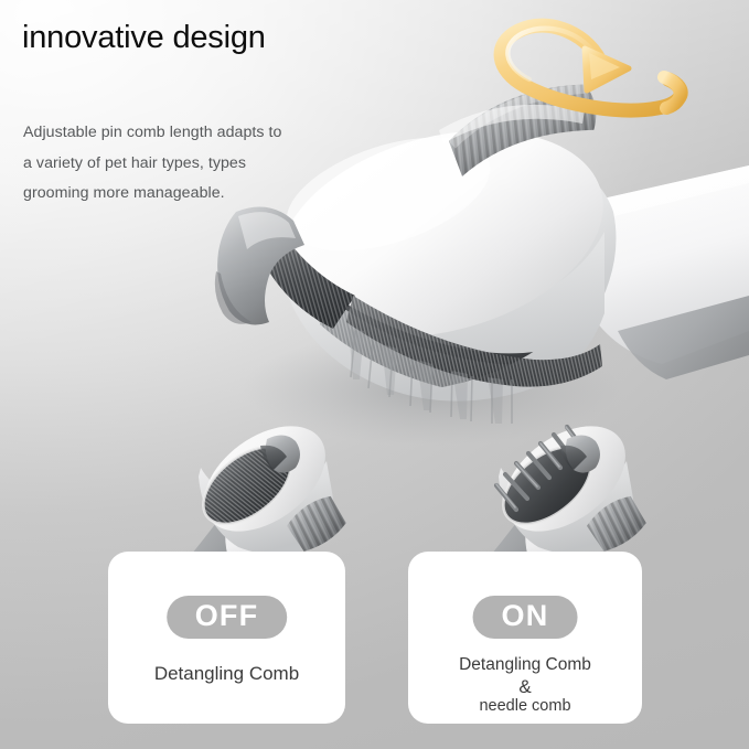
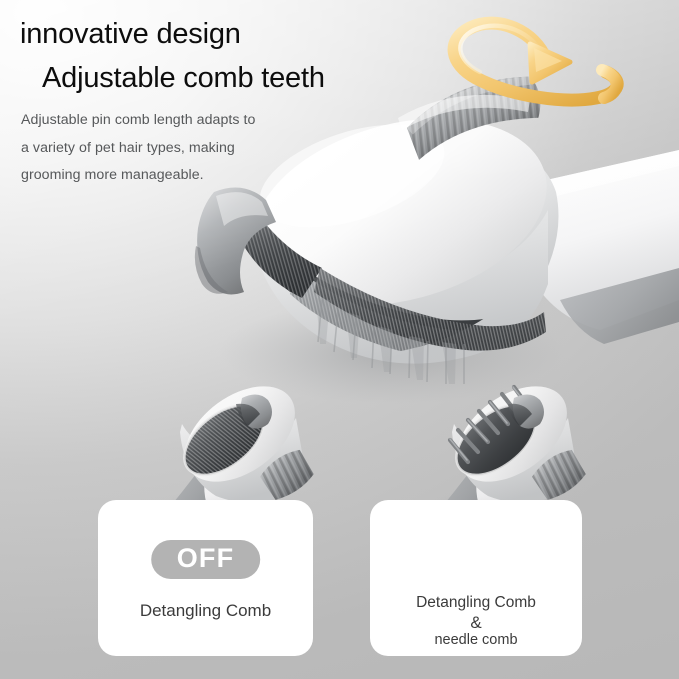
  innovative design
+ Adjustable comb teeth
- Adjustable pin comb length adapts to a variety of pet hair types, types grooming more manageable.
+ Adjustable pin comb length adapts to a variety of pet hair types, making grooming more manageable.
  OFF
  Detangling Comb
- ON
  Detangling Comb
  &
  needle comb
